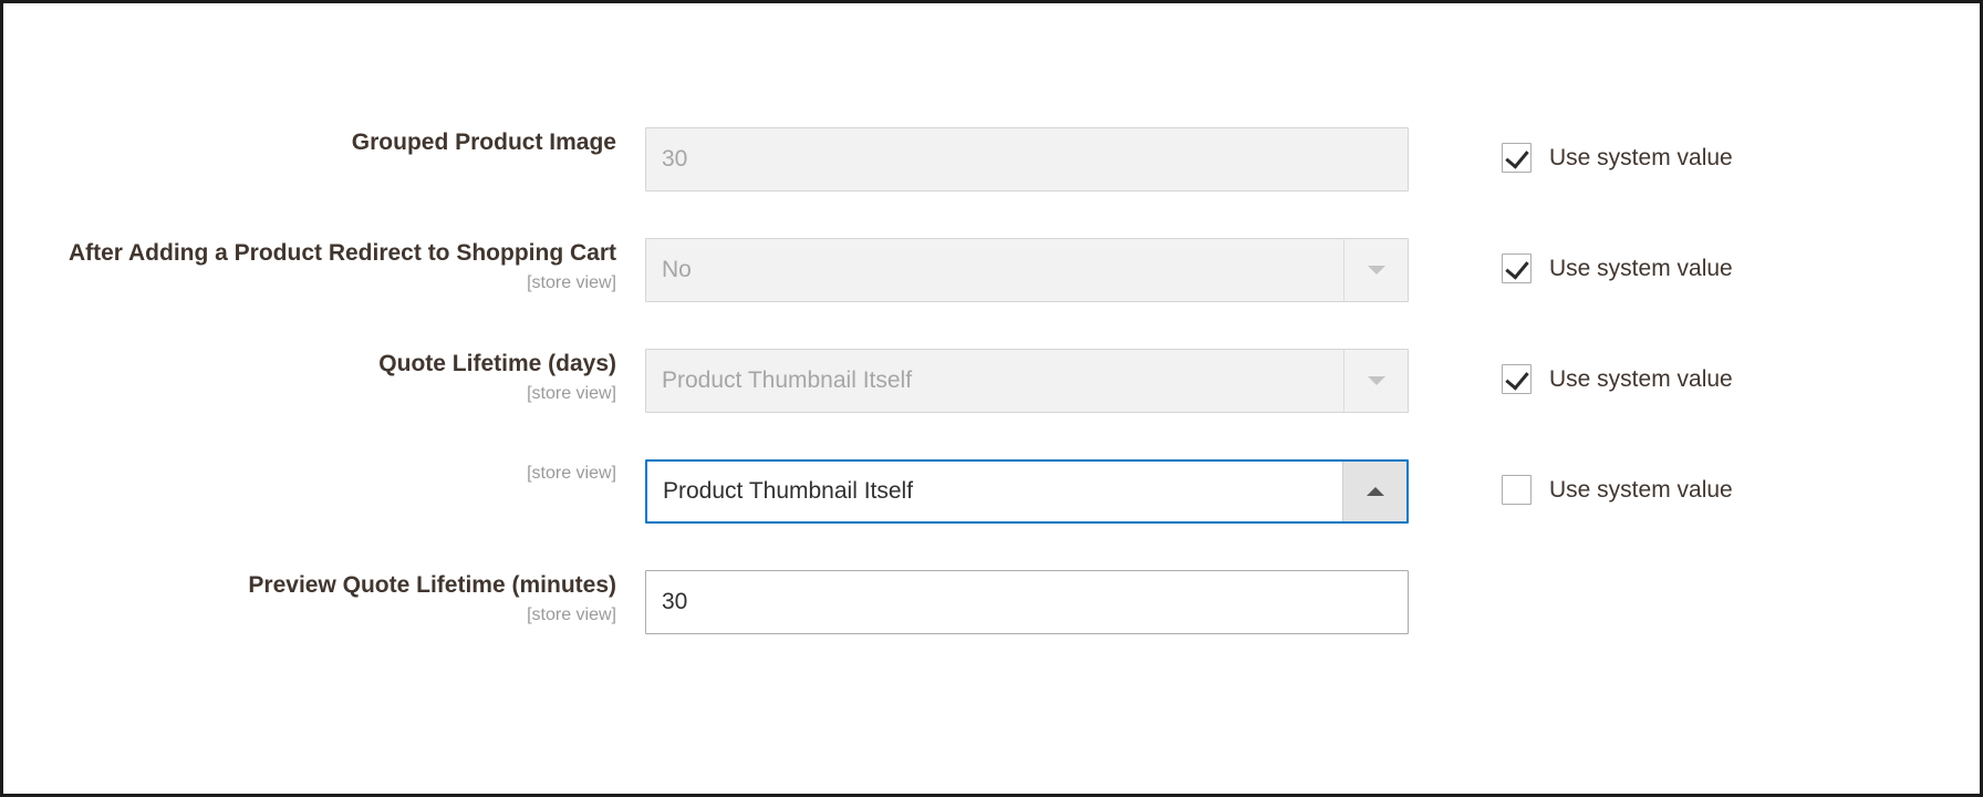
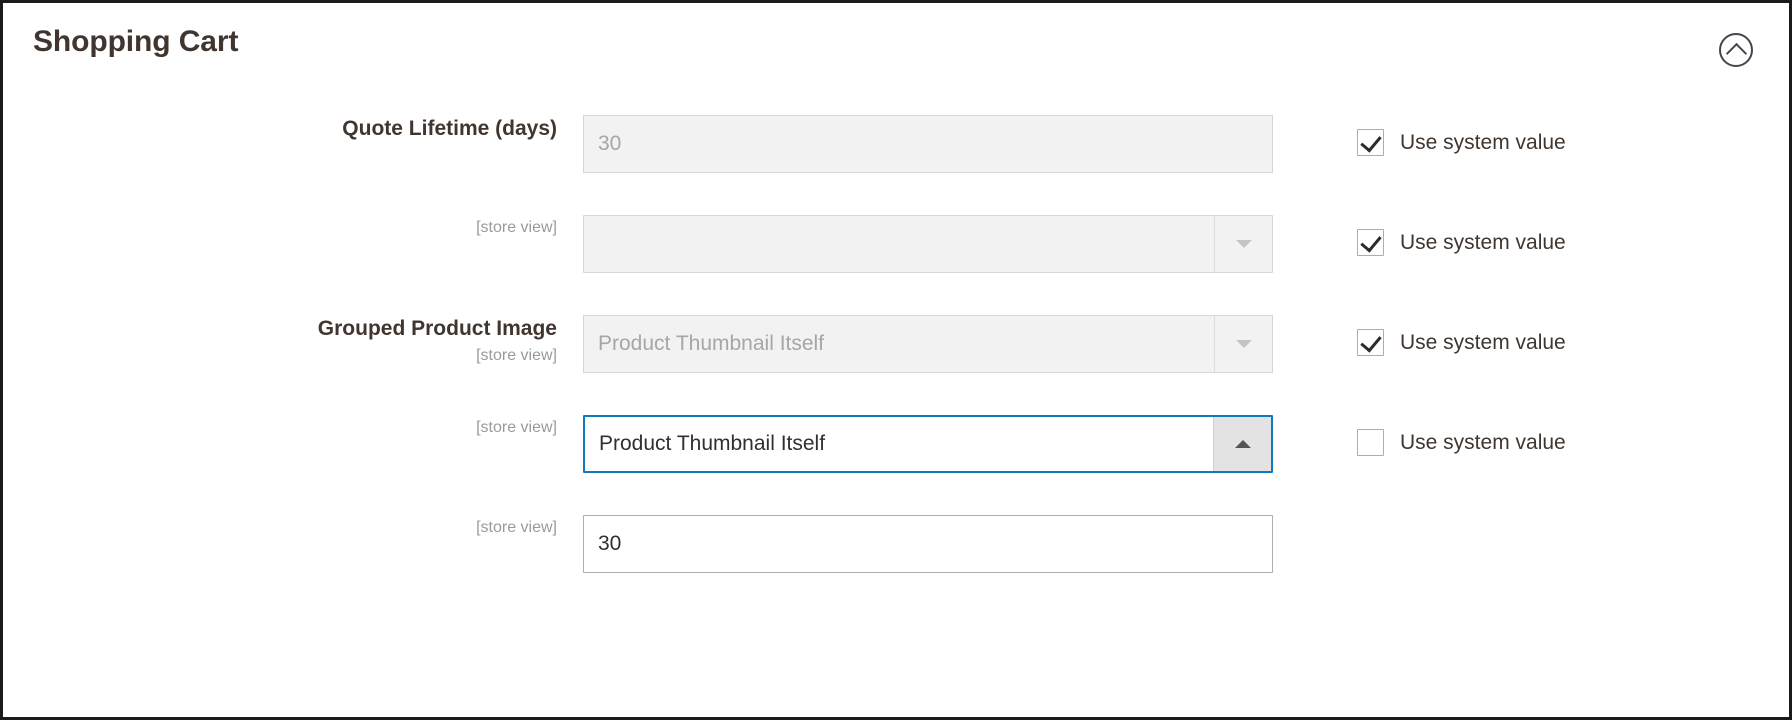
+ Shopping Cart
- Grouped Product Image
+ Quote Lifetime (days)
  30
  Use system value
- After Adding a Product Redirect to Shopping Cart
  [store view]
- No
  Use system value
- Quote Lifetime (days)
+ Grouped Product Image
  [store view]
  Product Thumbnail Itself
  Use system value
  [store view]
  Product Thumbnail Itself
  Use system value
- Preview Quote Lifetime (minutes)
  [store view]
  30
